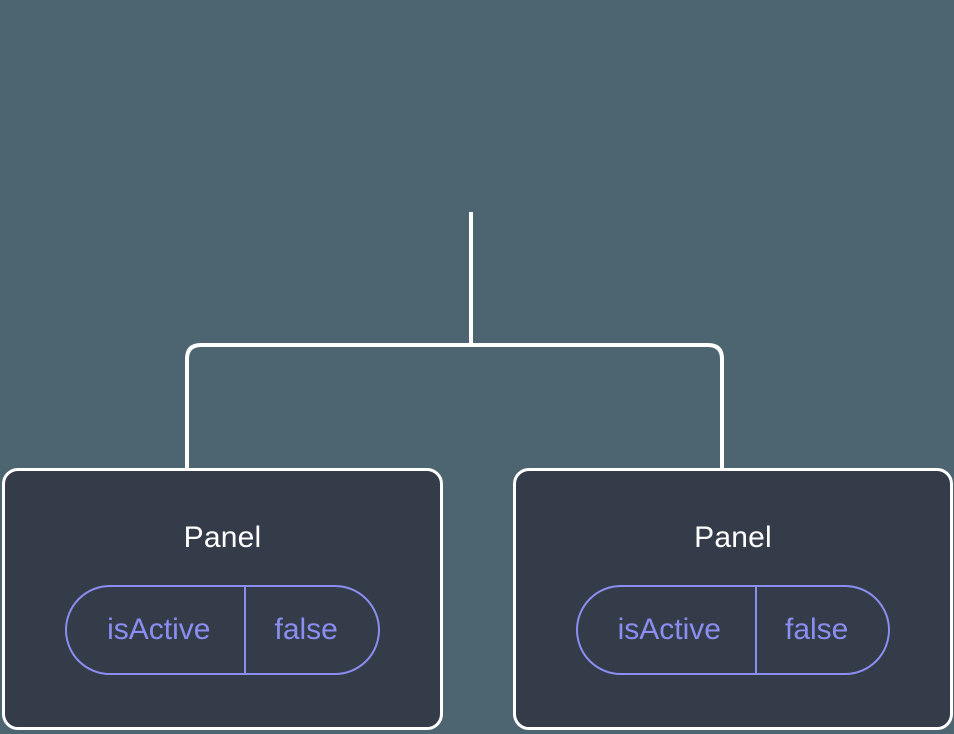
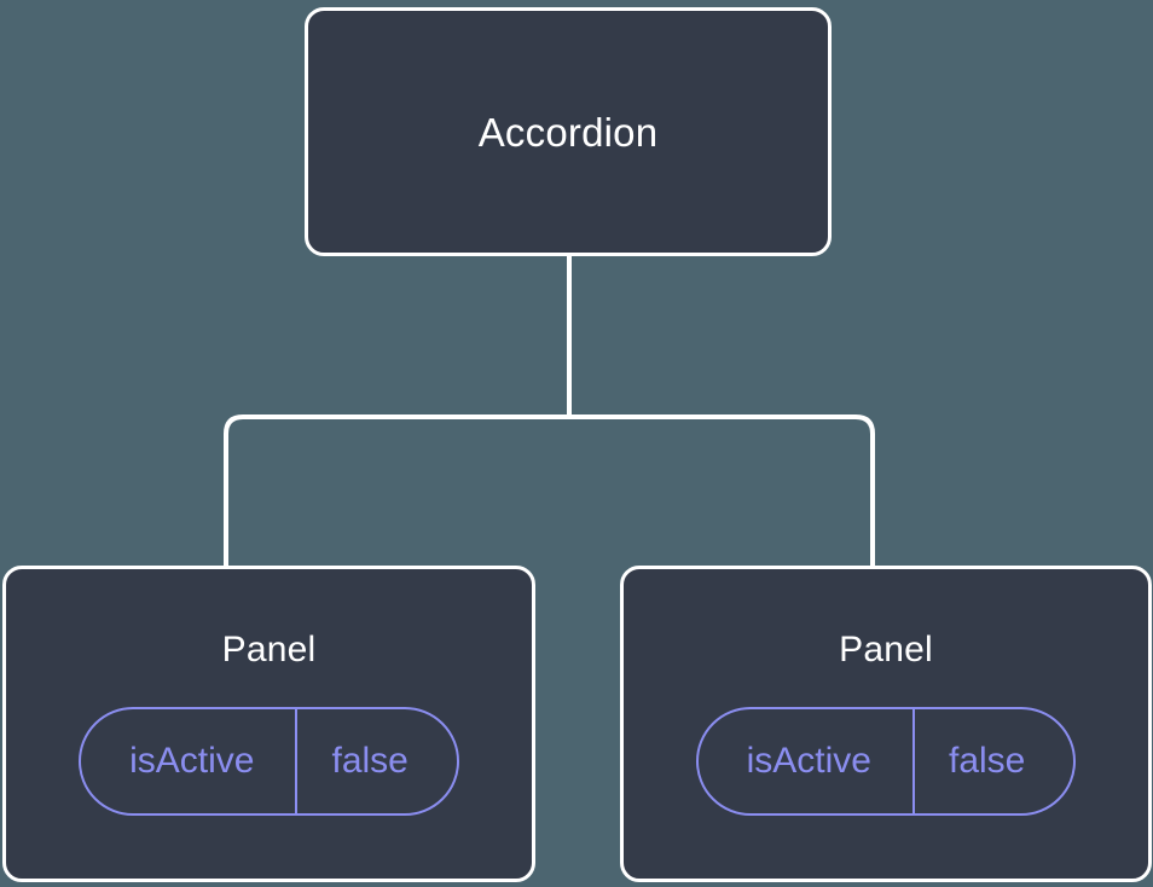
+ Accordion
  Panel
  isActive
  false
  Panel
  isActive
  false
